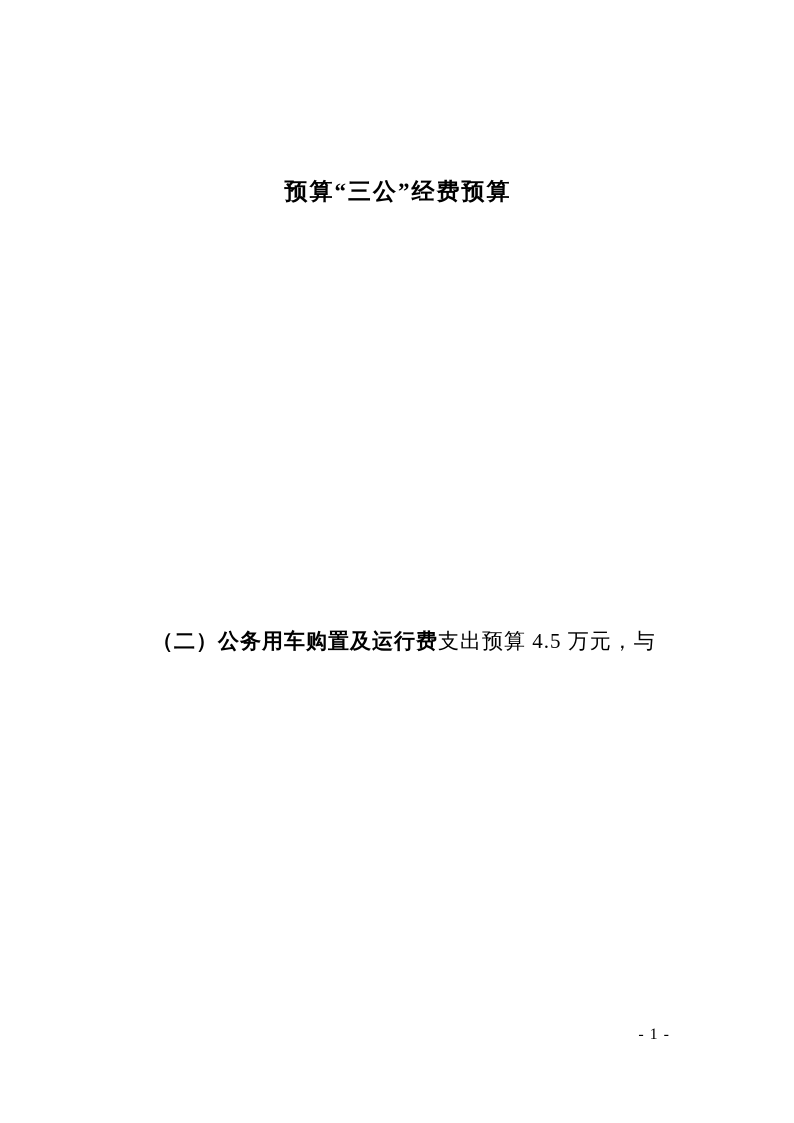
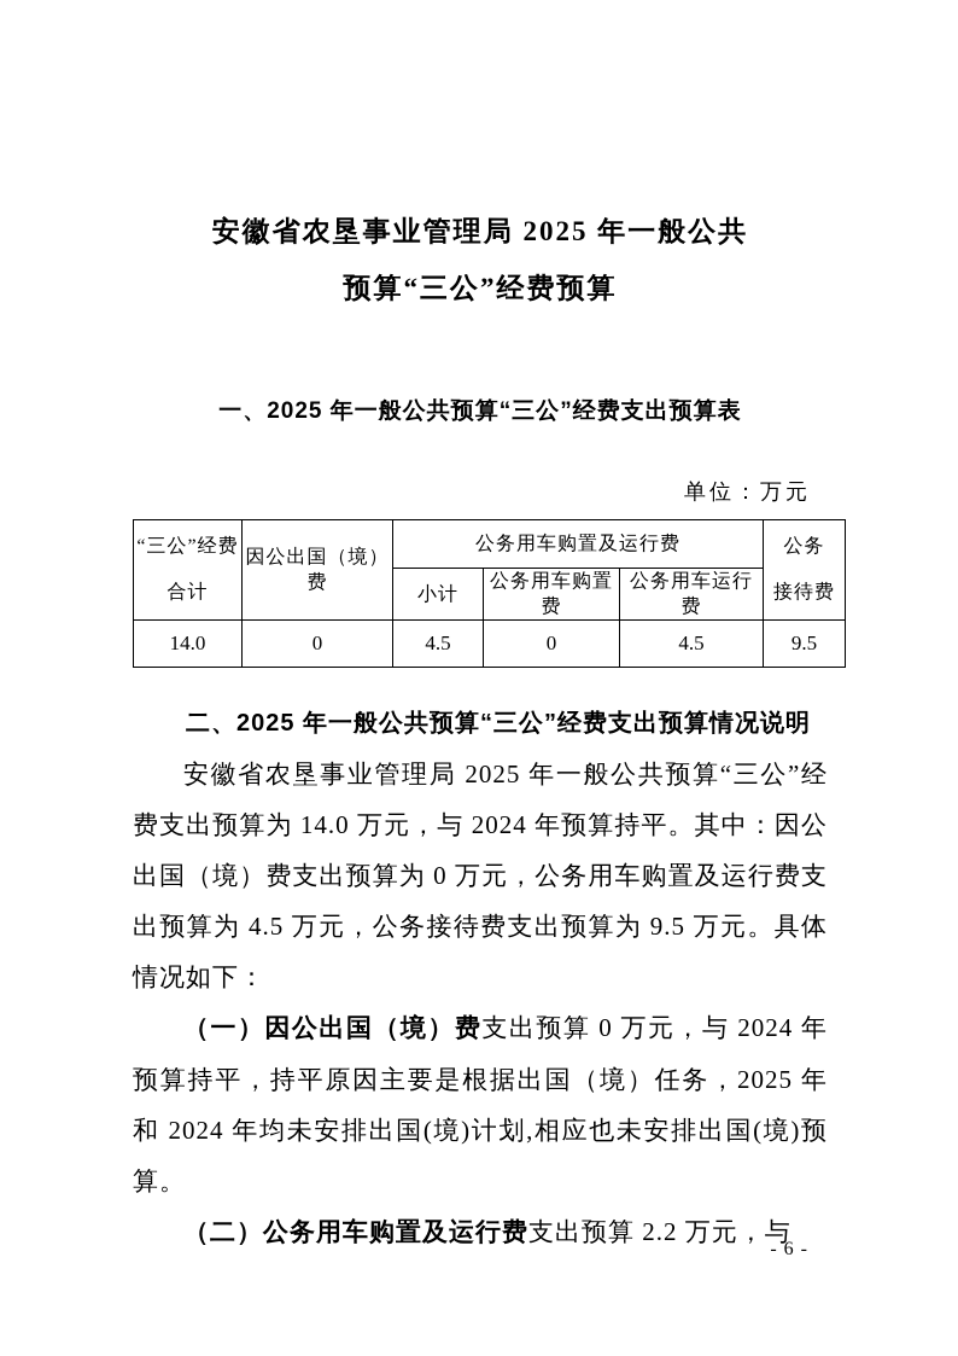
+ 安徽省农垦事业管理局 2025 年一般公共
  预算“三公”经费预算
+ 一、2025 年一般公共预算“三公”经费支出预算表
+ 单位：万元
+ “三公”经费 合计	因公出国（境）费	公务用车购置及运行费	公务 接待费
+ 小计	公务用车购置费	公务用车运行费
+ 14.0	0	4.5	0	4.5	9.5
+ 二、2025 年一般公共预算“三公”经费支出预算情况说明
+ 安徽省农垦事业管理局 2025 年一般公共预算“三公”经费支出预算为 14.0 万元，与 2024 年预算持平。其中：因公出国（境）费支出预算为 0 万元，公务用车购置及运行费支出预算为 4.5 万元，公务接待费支出预算为 9.5 万元。具体情况如下：
+ （一）因公出国（境）费支出预算 0 万元，与 2024 年预算持平，持平原因主要是根据出国（境）任务，2025 年和 2024 年均未安排出国(境)计划,相应也未安排出国(境)预算。
- （二）公务用车购置及运行费支出预算 4.5 万元，与
+ （二）公务用车购置及运行费支出预算 2.2 万元，与
- - 1 -
+ - 6 -
